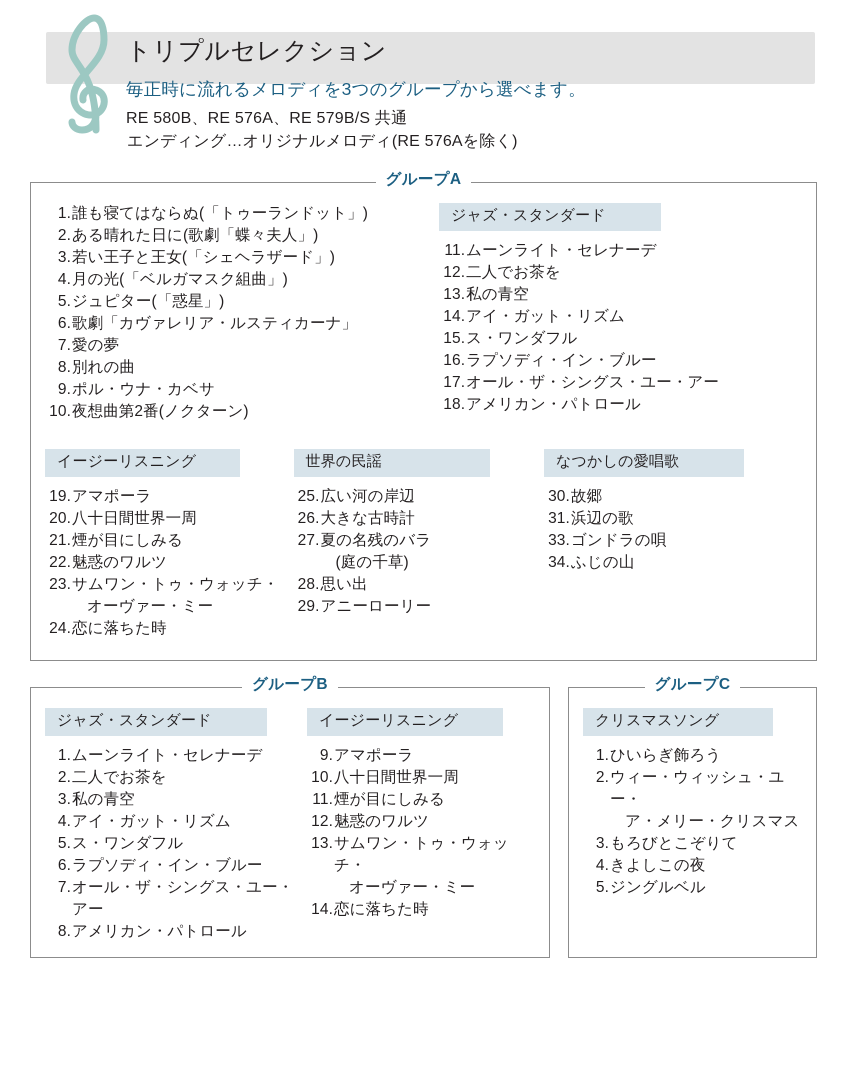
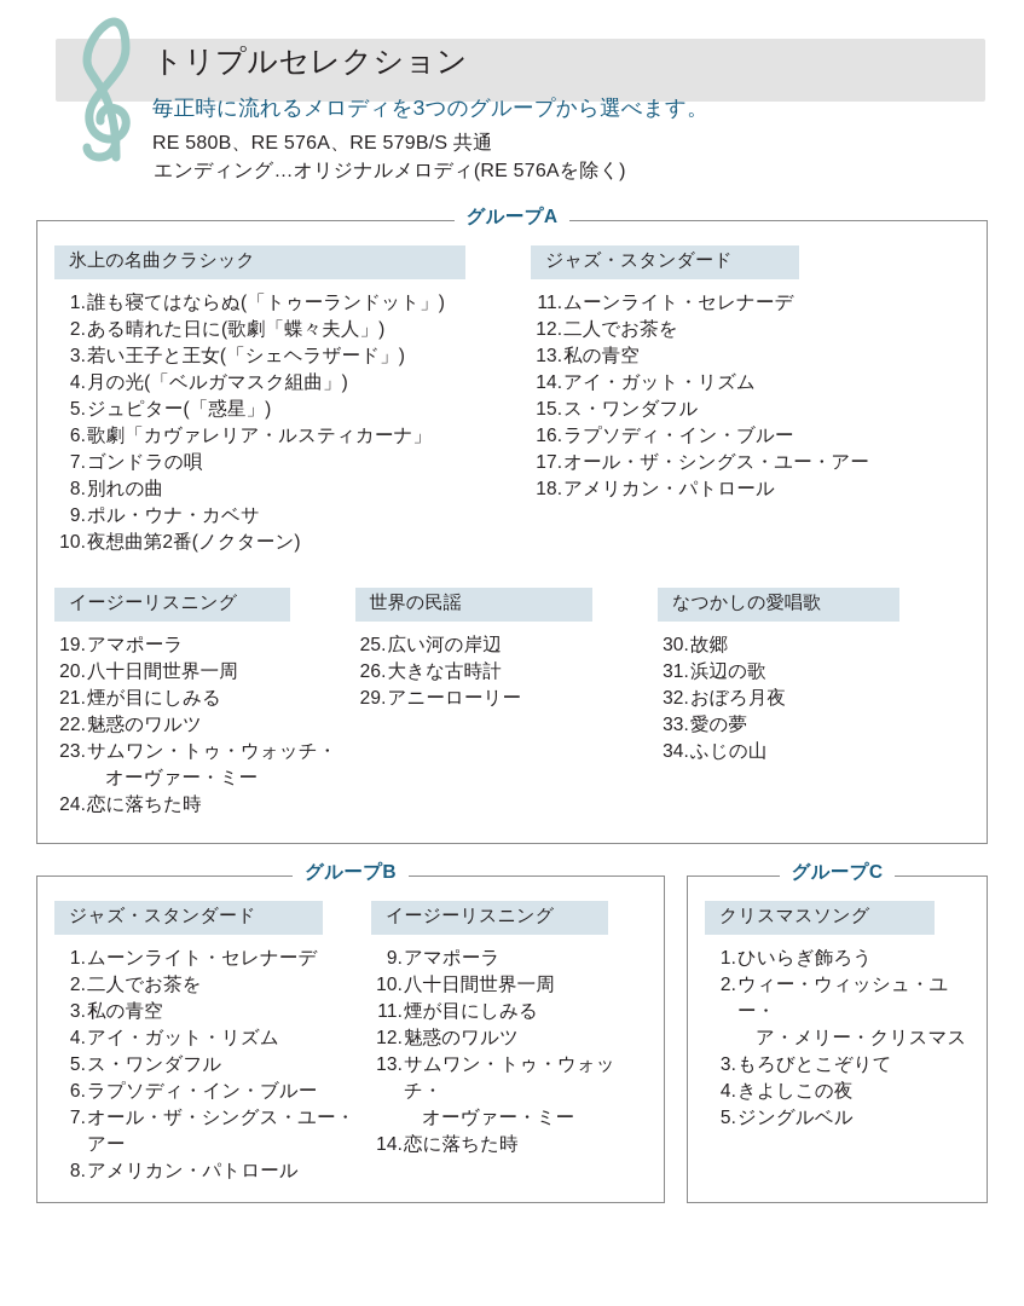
  トリプルセレクション
  毎正時に流れるメロディを3つのグループから選べます。
  RE 580B、RE 576A、RE 579B/S 共通
  エンディング…オリジナルメロディ(RE 576Aを除く)
  グループA
+ 氷上の名曲クラシック
  1.
  誰も寝てはならぬ(「トゥーランドット」)
  2.
  ある晴れた日に(歌劇「蝶々夫人」)
  3.
  若い王子と王女(「シェヘラザード」)
  4.
  月の光(「ベルガマスク組曲」)
  5.
  ジュピター(「惑星」)
  6.
  歌劇「カヴァレリア・ルスティカーナ」
  7.
- 愛の夢
+ ゴンドラの唄
  8.
  別れの曲
  9.
  ポル・ウナ・カベサ
  10.
  夜想曲第2番(ノクターン)
  ジャズ・スタンダード
  11.
  ムーンライト・セレナーデ
  12.
  二人でお茶を
  13.
  私の青空
  14.
  アイ・ガット・リズム
  15.
  ス・ワンダフル
  16.
  ラプソディ・イン・ブルー
  17.
  オール・ザ・シングス・ユー・アー
  18.
  アメリカン・パトロール
  イージーリスニング
  19.
  アマポーラ
  20.
  八十日間世界一周
  21.
  煙が目にしみる
  22.
  魅惑のワルツ
  23.
  サムワン・トゥ・ウォッチ・
  オーヴァー・ミー
  24.
  恋に落ちた時
  世界の民謡
  25.
  広い河の岸辺
  26.
  大きな古時計
- 27.
- 夏の名残のバラ
- (庭の千草)
- 28.
- 思い出
  29.
  アニーローリー
  なつかしの愛唱歌
  30.
  故郷
  31.
  浜辺の歌
+ 32.
+ おぼろ月夜
  33.
- ゴンドラの唄
+ 愛の夢
  34.
  ふじの山
  グループB
  ジャズ・スタンダード
  1.
  ムーンライト・セレナーデ
  2.
  二人でお茶を
  3.
  私の青空
  4.
  アイ・ガット・リズム
  5.
  ス・ワンダフル
  6.
  ラプソディ・イン・ブルー
  7.
  オール・ザ・シングス・ユー・アー
  8.
  アメリカン・パトロール
  イージーリスニング
  9.
  アマポーラ
  10.
  八十日間世界一周
  11.
  煙が目にしみる
  12.
  魅惑のワルツ
  13.
  サムワン・トゥ・ウォッチ・
  オーヴァー・ミー
  14.
  恋に落ちた時
  グループC
  クリスマスソング
  1.
  ひいらぎ飾ろう
  2.
  ウィー・ウィッシュ・ユー・
  ア・メリー・クリスマス
  3.
  もろびとこぞりて
  4.
  きよしこの夜
  5.
  ジングルベル
